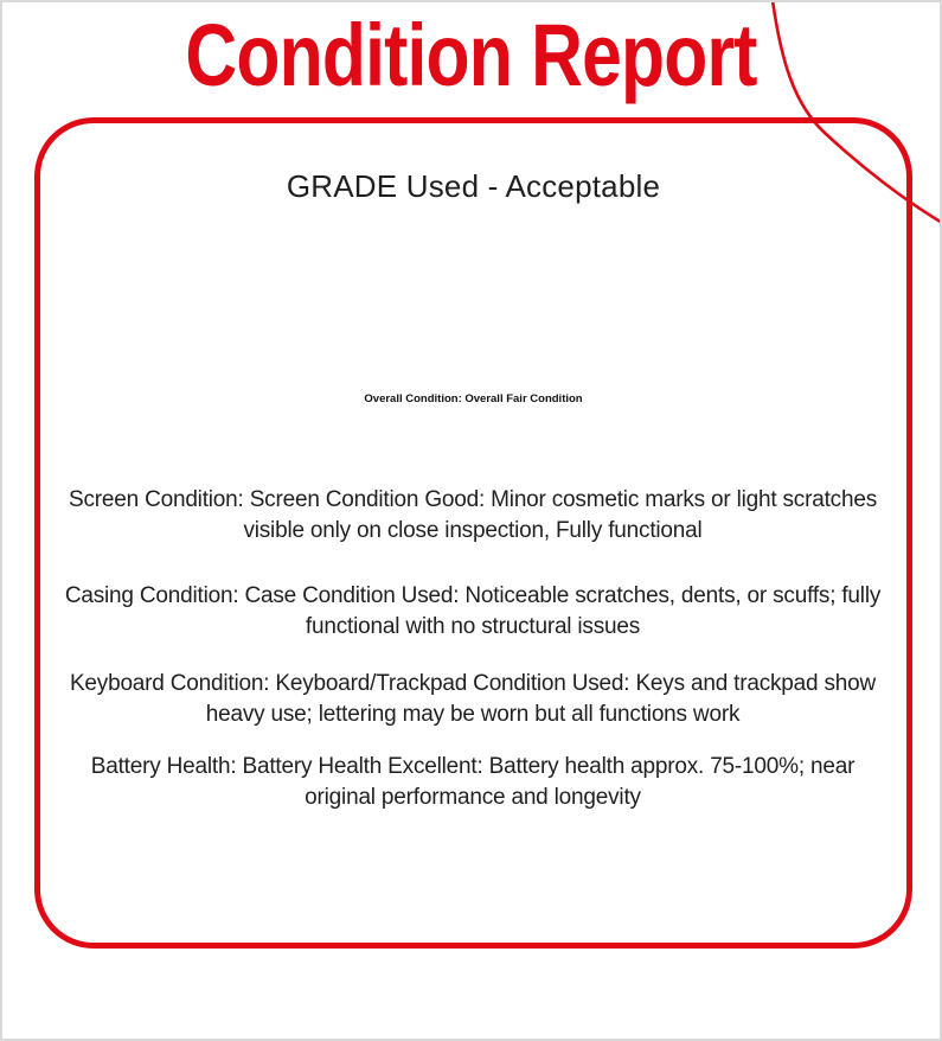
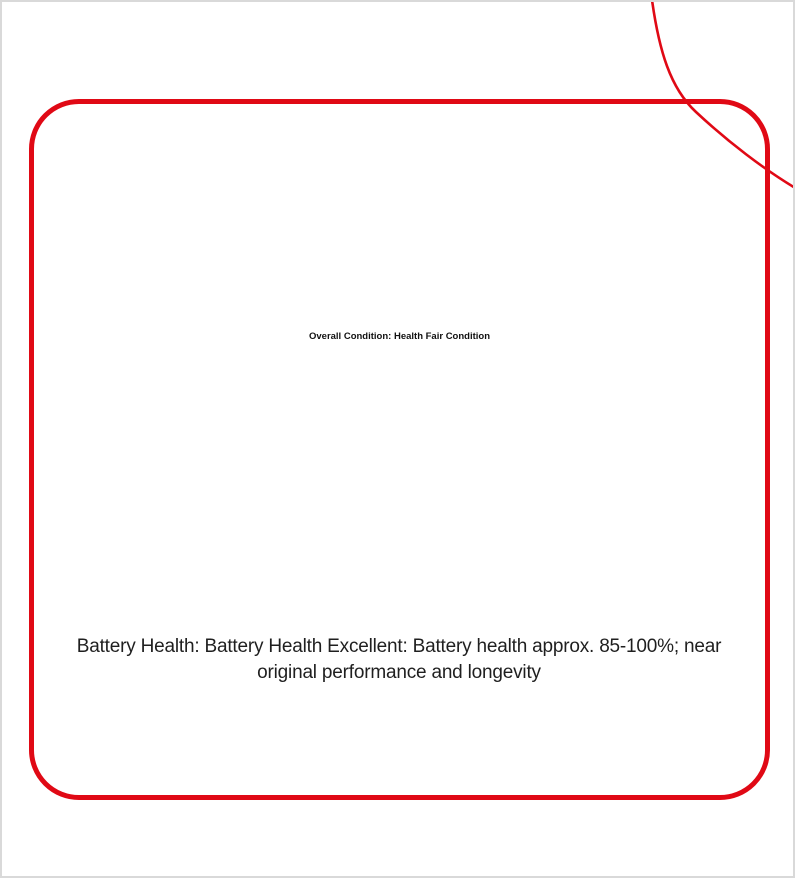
- Condition Report
- GRADE Used - Acceptable
- Overall Condition: Overall Fair Condition
+ Overall Condition: Health Fair Condition
- Screen Condition: Screen Condition Good: Minor cosmetic marks or light scratches visible only on close inspection, Fully functional
- Casing Condition: Case Condition Used: Noticeable scratches, dents, or scuffs; fully functional with no structural issues
- Keyboard Condition: Keyboard/Trackpad Condition Used: Keys and trackpad show heavy use; lettering may be worn but all functions work
- Battery Health: Battery Health Excellent: Battery health approx. 75-100%; near original performance and longevity
+ Battery Health: Battery Health Excellent: Battery health approx. 85-100%; near original performance and longevity
